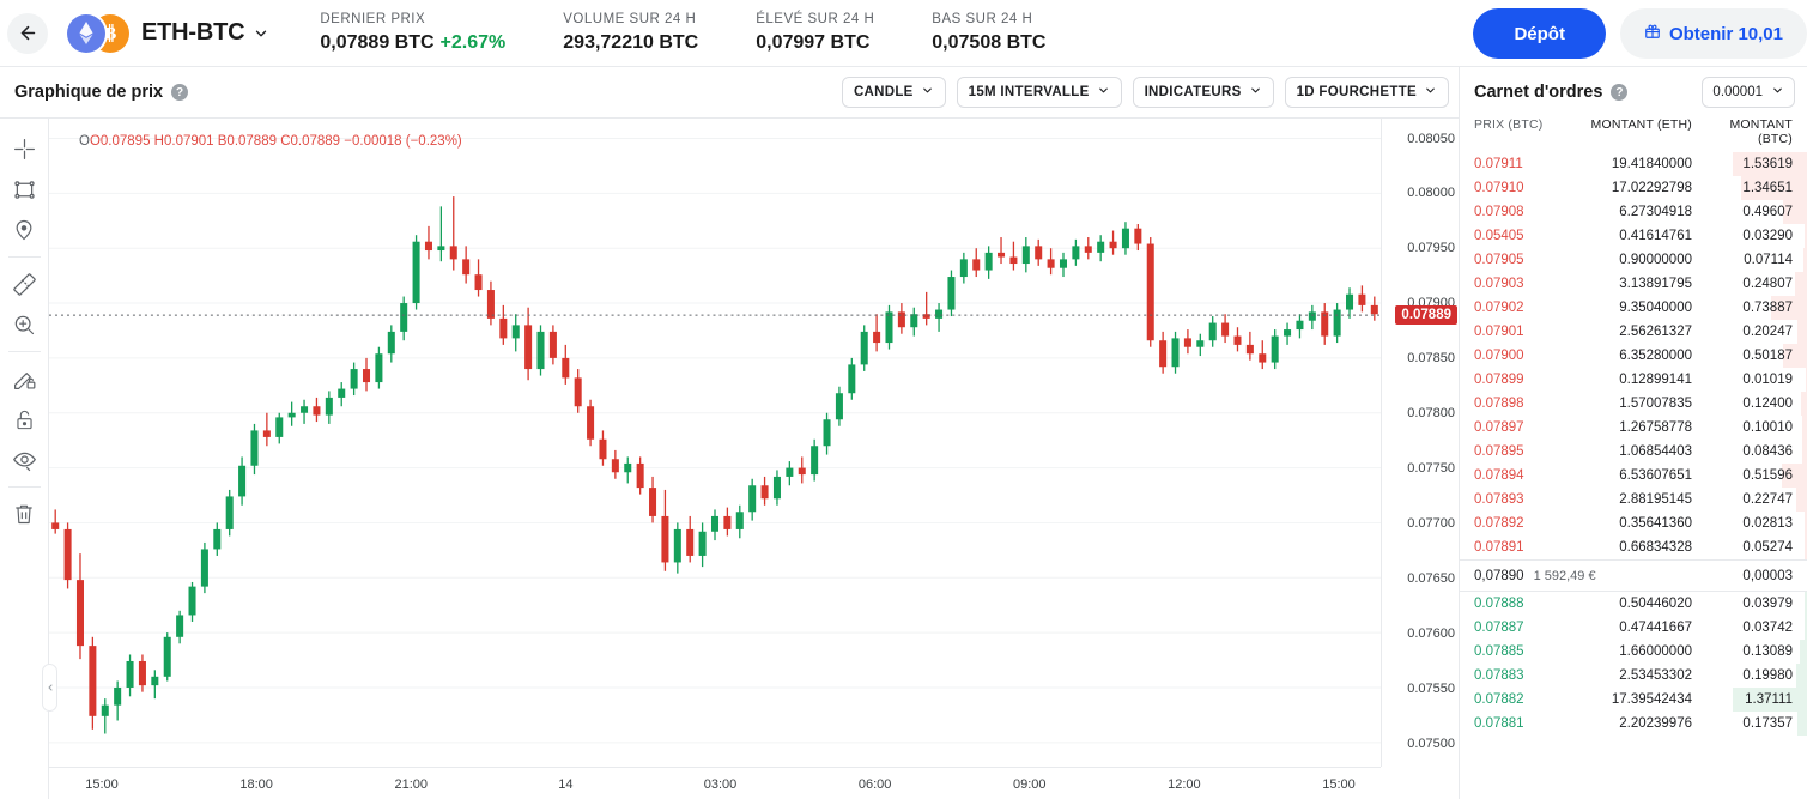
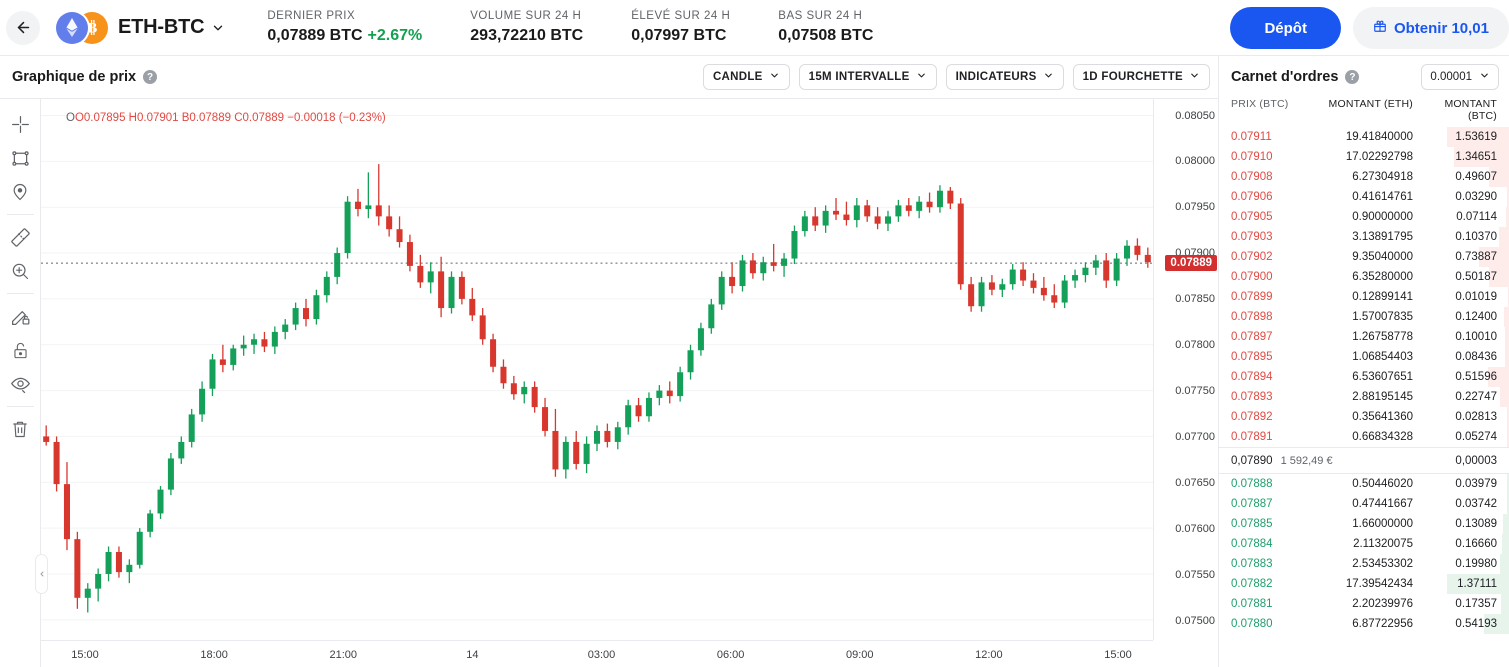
  B
  ETH-BTC
  DERNIER PRIX
  0,07889 BTC +2.67%
  VOLUME SUR 24 H
  293,72210 BTC
  ÉLEVÉ SUR 24 H
  0,07997 BTC
  BAS SUR 24 H
  0,07508 BTC
  Dépôt
  Obtenir 10,01
  Graphique de prix
  ?
  CANDLE
  15M INTERVALLE
  INDICATEURS
  1D FOURCHETTE
  OO0.07895 H0.07901 B0.07889 C0.07889 −0.00018 (−0.23%)
  0.08050
  0.08000
  0.07950
  0.07900
  0.07850
  0.07800
  0.07750
  0.07700
  0.07650
  0.07600
  0.07550
  0.07500
  0.07889
  15:00
  18:00
  21:00
  14
  03:00
  06:00
  09:00
  12:00
  15:00
  Carnet d'ordres
  ?
  0.00001
  PRIX (BTC)
  MONTANT (ETH)
  MONTANT (BTC)
  0.07911
  19.41840000
  1.53619
  0.07910
  17.02292798
  1.34651
  0.07908
  6.27304918
  0.49607
- 0.05405
+ 0.07906
  0.41614761
  0.03290
  0.07905
  0.90000000
  0.07114
  0.07903
  3.13891795
- 0.24807
+ 0.10370
  0.07902
  9.35040000
  0.73887
- 0.07901
- 2.56261327
- 0.20247
  0.07900
  6.35280000
  0.50187
  0.07899
  0.12899141
  0.01019
  0.07898
  1.57007835
  0.12400
  0.07897
  1.26758778
  0.10010
  0.07895
  1.06854403
  0.08436
  0.07894
  6.53607651
  0.51596
  0.07893
  2.88195145
  0.22747
  0.07892
  0.35641360
  0.02813
  0.07891
  0.66834328
  0.05274
  0,07890
  1 592,49 €
  0,00003
  0.07888
  0.50446020
  0.03979
  0.07887
  0.47441667
  0.03742
  0.07885
  1.66000000
  0.13089
+ 0.07884
+ 2.11320075
+ 0.16660
  0.07883
  2.53453302
  0.19980
  0.07882
  17.39542434
  1.37111
  0.07881
  2.20239976
  0.17357
+ 0.07880
+ 6.87722956
+ 0.54193
